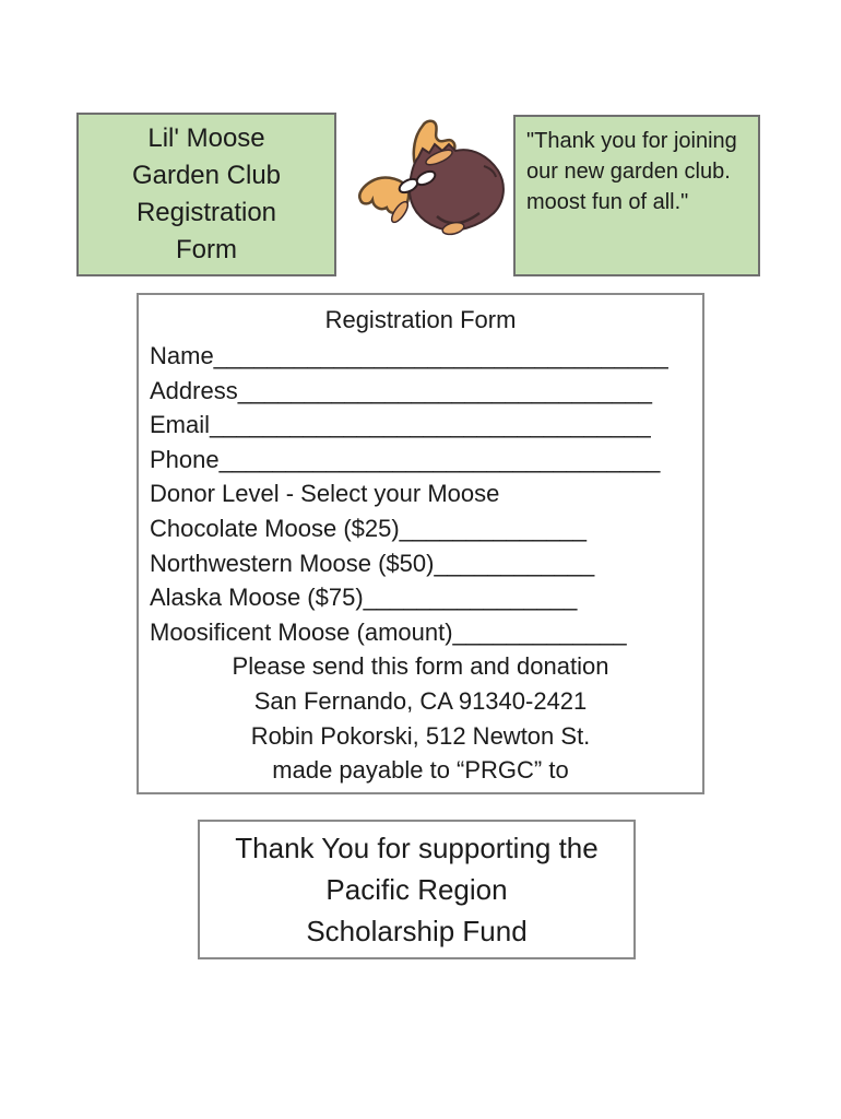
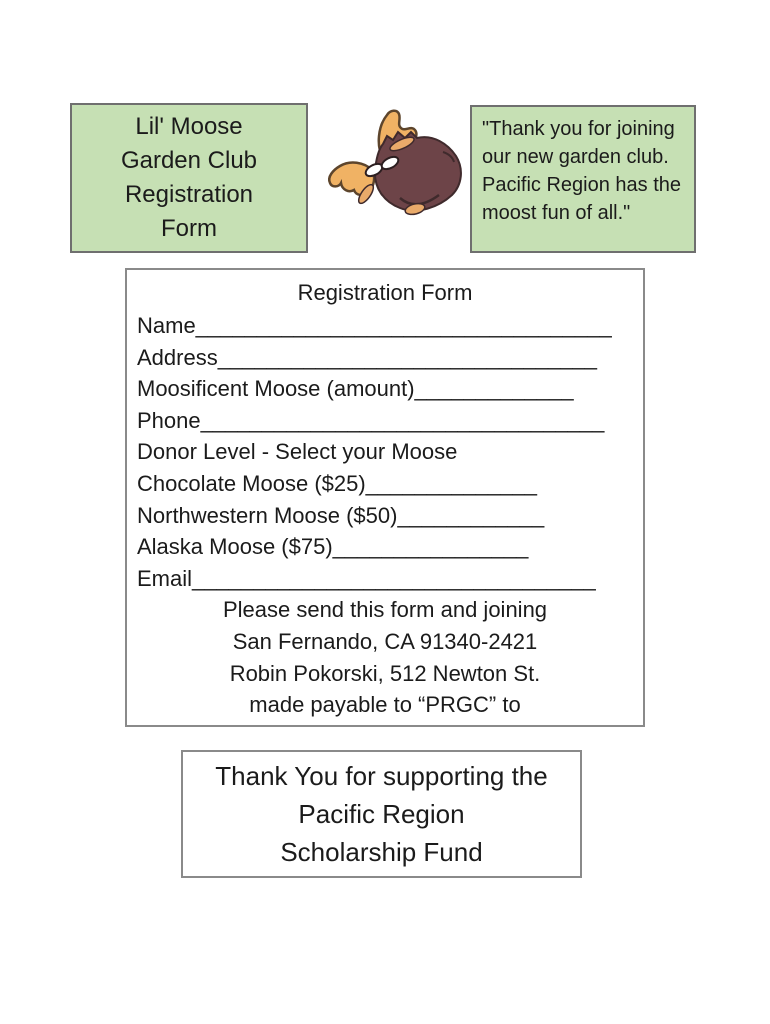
  Lil' Moose
  Garden Club
  Registration
  Form
  "Thank you for joining
  our new garden club.
+ Pacific Region has the
  moost fun of all."
  Registration Form
  Name__________________________________
  Address_______________________________
- Email_________________________________
+ Moosificent Moose (amount)_____________
  Phone_________________________________
  Donor Level - Select your Moose
  Chocolate Moose ($25)______________
  Northwestern Moose ($50)____________
  Alaska Moose ($75)________________
- Moosificent Moose (amount)_____________
+ Email_________________________________
- Please send this form and donation
+ Please send this form and joining
  San Fernando, CA 91340-2421
  Robin Pokorski, 512 Newton St.
  made payable to “PRGC” to
  Thank You for supporting the
  Pacific Region
  Scholarship Fund
